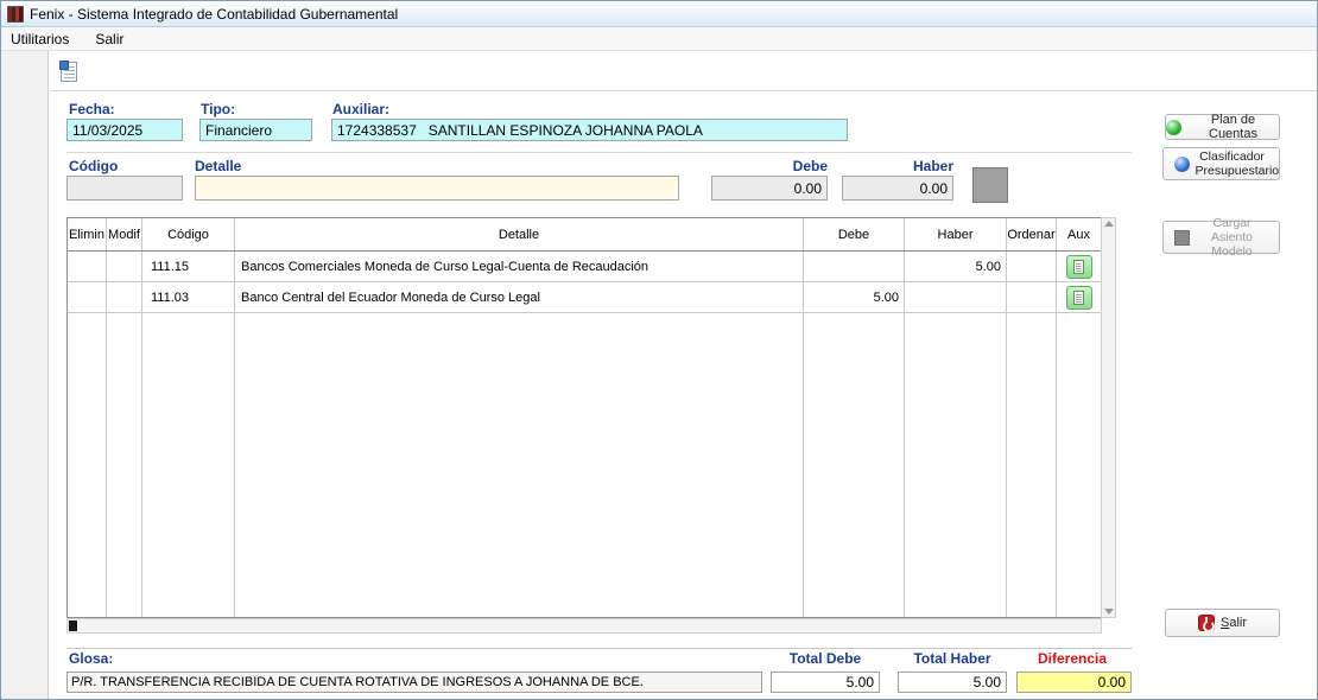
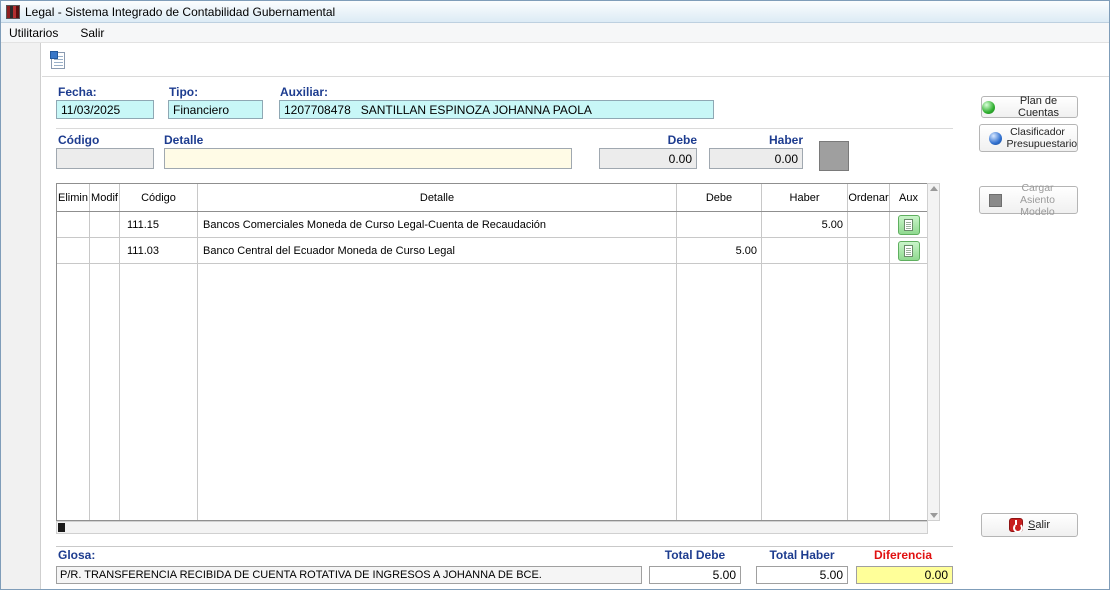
- Fenix - Sistema Integrado de Contabilidad Gubernamental
+ Legal - Sistema Integrado de Contabilidad Gubernamental
  Utilitarios
  Salir
  Fecha:
  Tipo:
  Auxiliar:
  11/03/2025
  Financiero
- 1724338537 SANTILLAN ESPINOZA JOHANNA PAOLA
+ 1207708478 SANTILLAN ESPINOZA JOHANNA PAOLA
  Código
  Detalle
  Debe
  Haber
  0.00
  0.00
  Elimin
  Modif
  Código
  Detalle
  Debe
  Haber
  Ordenar
  Aux
  111.15
  Bancos Comerciales Moneda de Curso Legal-Cuenta de Recaudación
  5.00
  111.03
  Banco Central del Ecuador Moneda de Curso Legal
  5.00
  Plan de Cuentas
  Clasificador Presupuestario
  Cargar Asiento Modelo
  Salir
  Glosa:
  Total Debe
  Total Haber
  Diferencia
  P/R. TRANSFERENCIA RECIBIDA DE CUENTA ROTATIVA DE INGRESOS A JOHANNA DE BCE.
  5.00
  5.00
  0.00
